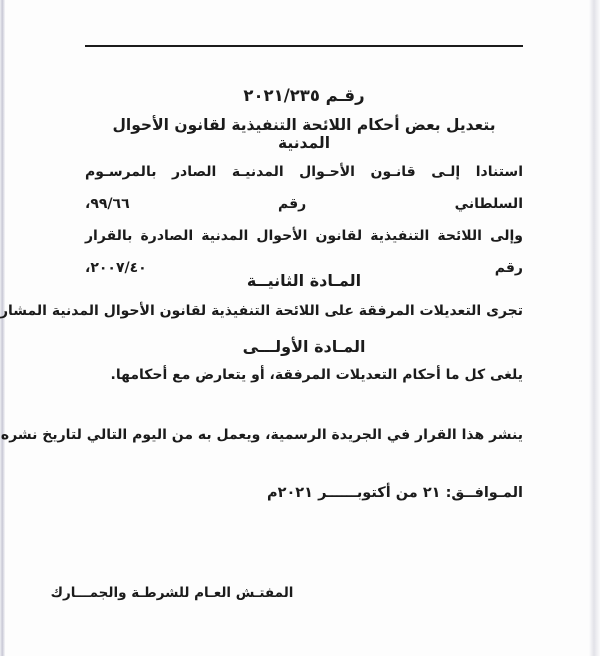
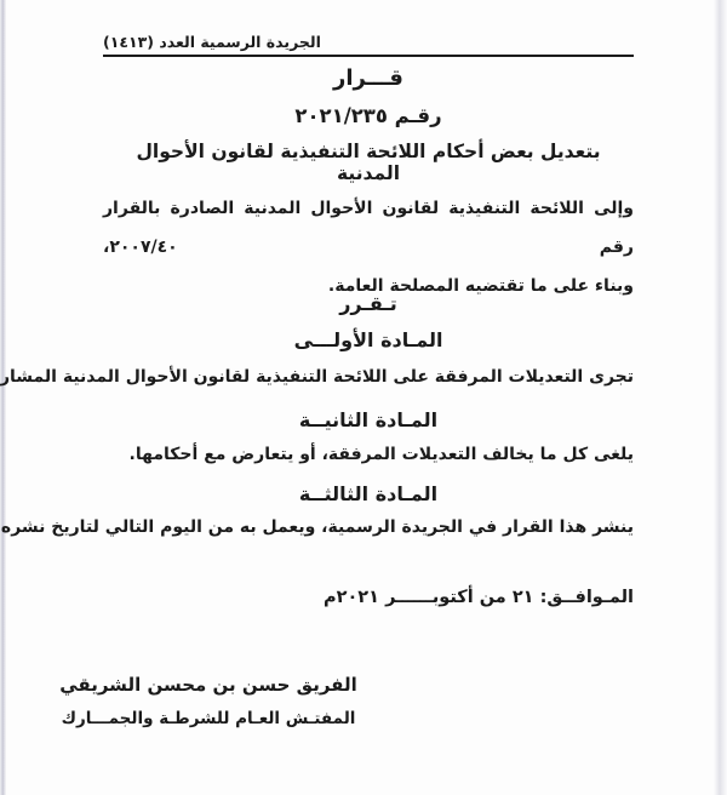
+ الجريدة الرسمية العدد (١٤١٣)
+ قـــرار
  رقـم ٢٠٢١/٢٣٥
  بتعديل بعض أحكام اللائحة التنفيذية لقانون الأحوال المدنية
- استنادا إلـى قانـون الأحـوال المدنيـة الصادر بالمرسـوم السلطاني رقم ٩٩/٦٦،
  وإلى اللائحة التنفيذية لقانون الأحوال المدنية الصادرة بالقرار رقم ٢٠٠٧/٤٠،
+ وبناء على ما تقتضيه المصلحة العامة.
+ تـقـرر
- المـادة الثانيــة
+ المـادة الأولـــى
  تجرى التعديلات المرفقة على اللائحة التنفيذية لقانون الأحوال المدنية المشار
- المـادة الأولـــى
+ المـادة الثانيــة
- يلغى كل ما أحكام التعديلات المرفقة، أو يتعارض مع أحكامها.
+ يلغى كل ما يخالف التعديلات المرفقة، أو يتعارض مع أحكامها.
+ المـادة الثالثــة
  ينشر هذا القرار في الجريدة الرسمية، ويعمل به من اليوم التالي لتاريخ نشره
  المـوافــق: ٢١ من أكتوبــــــر ٢٠٢١م
+ الفريق حسن بن محسن الشريقي
  المفتـش العـام للشرطـة والجمـــارك
